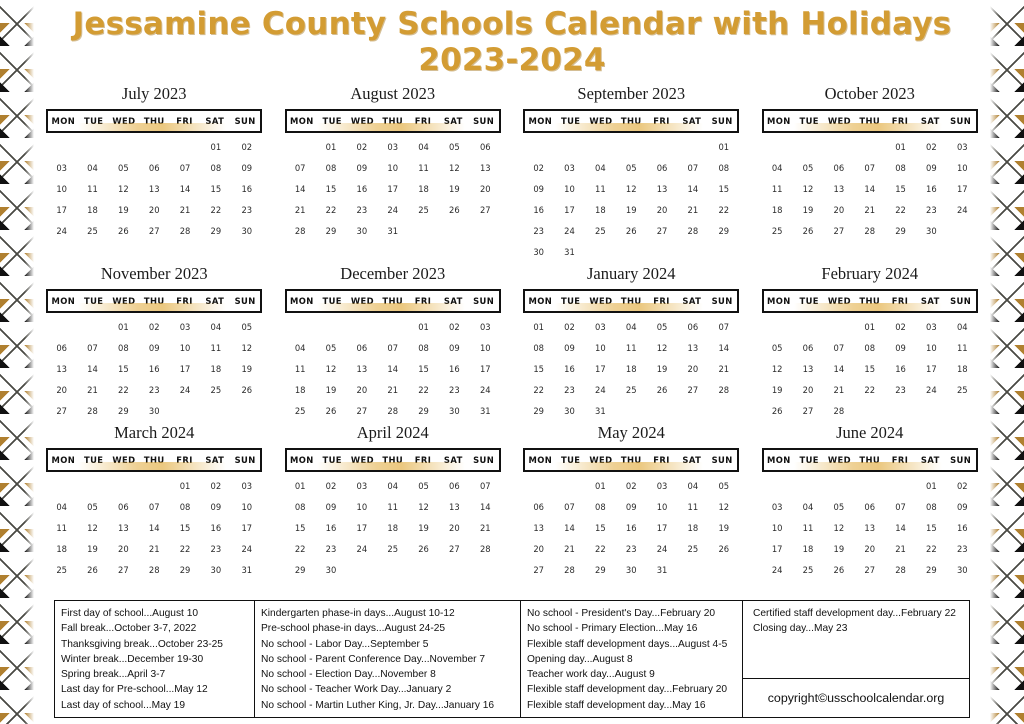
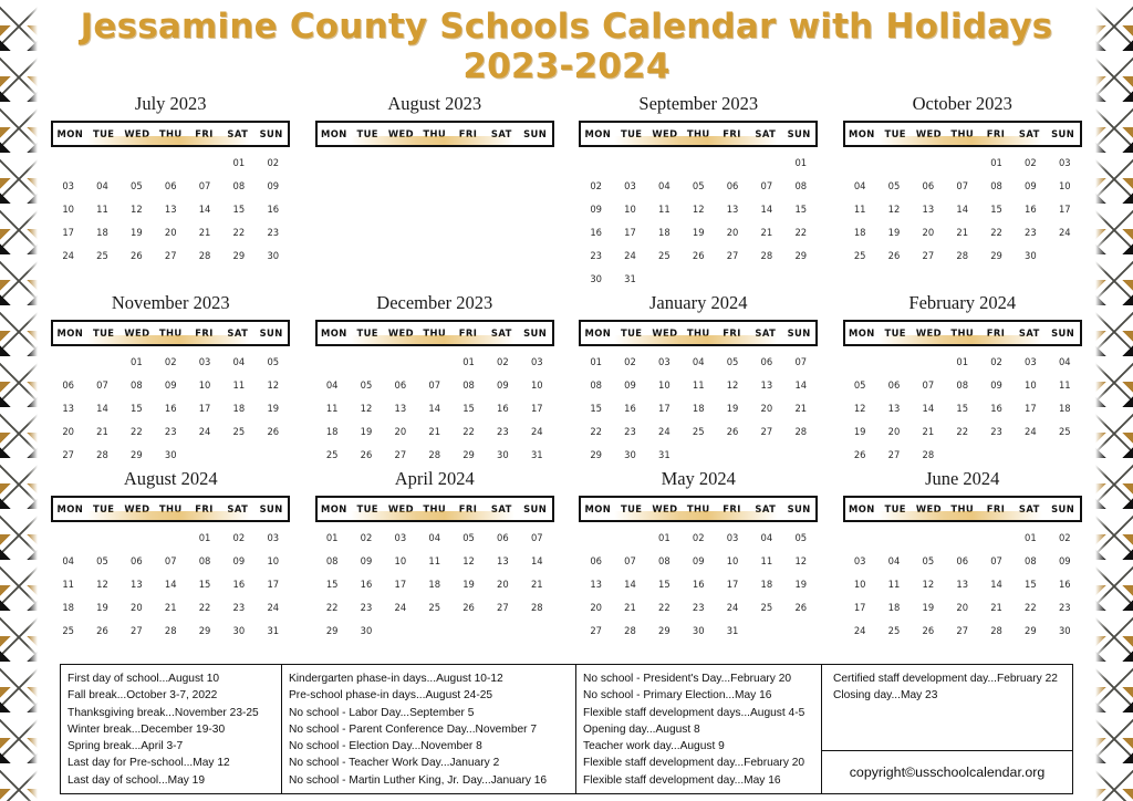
  Jessamine County Schools Calendar with Holidays
  2023-2024
  July 2023
  MON	TUE	WED	THU	FRI	SAT	SUN
  					01	02
  03	04	05	06	07	08	09
  10	11	12	13	14	15	16
  17	18	19	20	21	22	23
  24	25	26	27	28	29	30
  August 2023
  MON	TUE	WED	THU	FRI	SAT	SUN
- 	01	02	03	04	05	06
- 07	08	09	10	11	12	13
- 14	15	16	17	18	19	20
- 21	22	23	24	25	26	27
- 28	29	30	31
  September 2023
  MON	TUE	WED	THU	FRI	SAT	SUN
  						01
  02	03	04	05	06	07	08
  09	10	11	12	13	14	15
  16	17	18	19	20	21	22
  23	24	25	26	27	28	29
  30	31
  October 2023
  MON	TUE	WED	THU	FRI	SAT	SUN
  				01	02	03
  04	05	06	07	08	09	10
  11	12	13	14	15	16	17
  18	19	20	21	22	23	24
  25	26	27	28	29	30
  November 2023
  MON	TUE	WED	THU	FRI	SAT	SUN
  		01	02	03	04	05
  06	07	08	09	10	11	12
  13	14	15	16	17	18	19
  20	21	22	23	24	25	26
  27	28	29	30
  December 2023
  MON	TUE	WED	THU	FRI	SAT	SUN
  				01	02	03
  04	05	06	07	08	09	10
  11	12	13	14	15	16	17
  18	19	20	21	22	23	24
  25	26	27	28	29	30	31
  January 2024
  MON	TUE	WED	THU	FRI	SAT	SUN
  01	02	03	04	05	06	07
  08	09	10	11	12	13	14
  15	16	17	18	19	20	21
  22	23	24	25	26	27	28
  29	30	31
  February 2024
  MON	TUE	WED	THU	FRI	SAT	SUN
  			01	02	03	04
  05	06	07	08	09	10	11
  12	13	14	15	16	17	18
  19	20	21	22	23	24	25
  26	27	28
- March 2024
+ August 2024
  MON	TUE	WED	THU	FRI	SAT	SUN
  				01	02	03
  04	05	06	07	08	09	10
  11	12	13	14	15	16	17
  18	19	20	21	22	23	24
  25	26	27	28	29	30	31
  April 2024
  MON	TUE	WED	THU	FRI	SAT	SUN
  01	02	03	04	05	06	07
  08	09	10	11	12	13	14
  15	16	17	18	19	20	21
  22	23	24	25	26	27	28
  29	30
  May 2024
  MON	TUE	WED	THU	FRI	SAT	SUN
  		01	02	03	04	05
  06	07	08	09	10	11	12
  13	14	15	16	17	18	19
  20	21	22	23	24	25	26
  27	28	29	30	31
  June 2024
  MON	TUE	WED	THU	FRI	SAT	SUN
  					01	02
  03	04	05	06	07	08	09
  10	11	12	13	14	15	16
  17	18	19	20	21	22	23
  24	25	26	27	28	29	30
  First day of school...August 10
  Fall break...October 3-7, 2022
- Thanksgiving break...October 23-25
+ Thanksgiving break...November 23-25
  Winter break...December 19-30
  Spring break...April 3-7
  Last day for Pre-school...May 12
  Last day of school...May 19
  Kindergarten phase-in days...August 10-12
  Pre-school phase-in days...August 24-25
  No school - Labor Day...September 5
  No school - Parent Conference Day...November 7
  No school - Election Day...November 8
  No school - Teacher Work Day...January 2
  No school - Martin Luther King, Jr. Day...January 16
  No school - President's Day...February 20
  No school - Primary Election...May 16
  Flexible staff development days...August 4-5
  Opening day...August 8
  Teacher work day...August 9
  Flexible staff development day...February 20
  Flexible staff development day...May 16
  Certified staff development day...February 22
  Closing day...May 23
  copyright©usschoolcalendar.org
